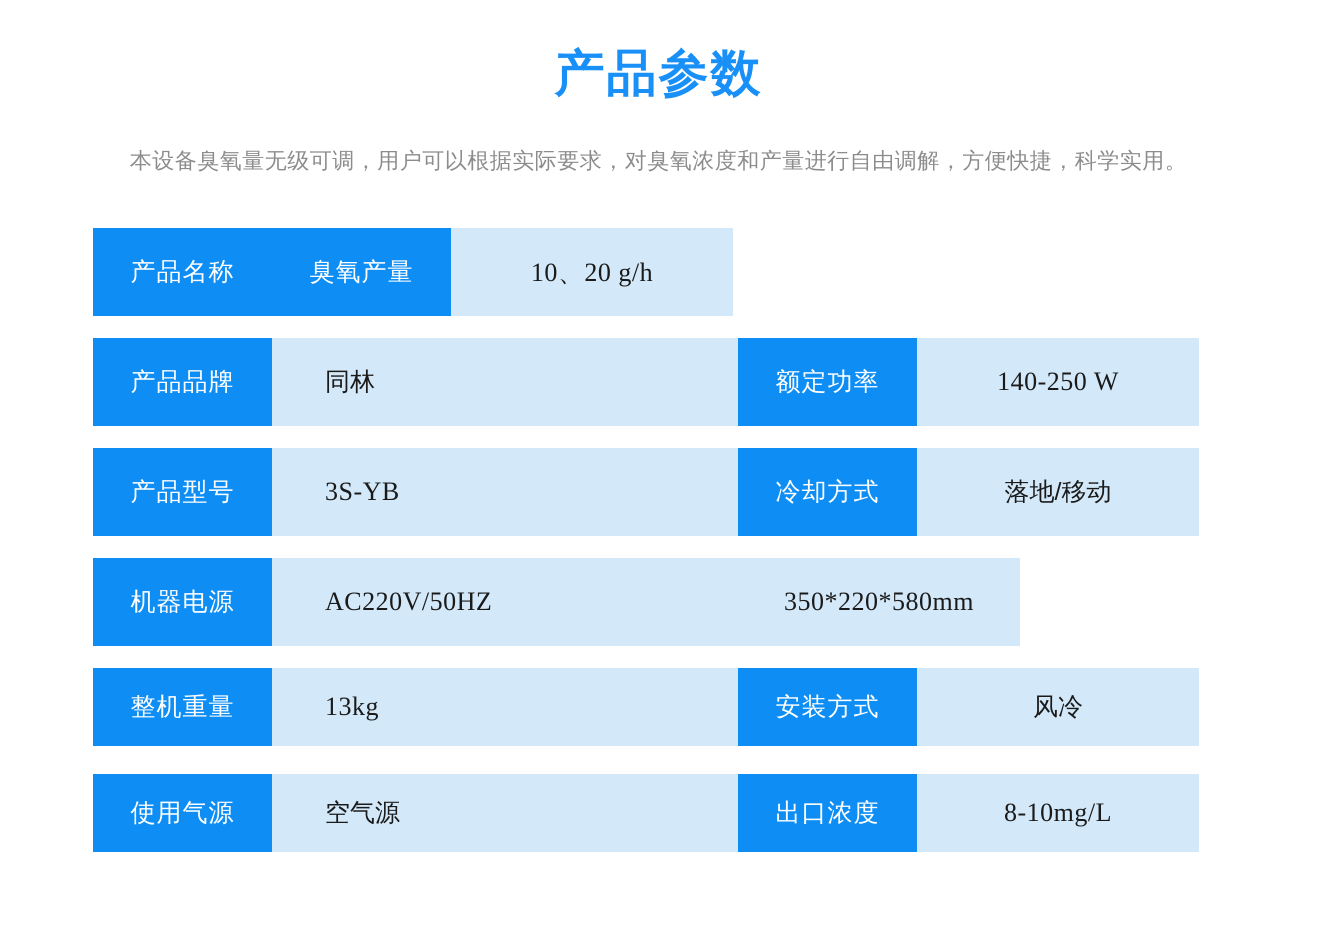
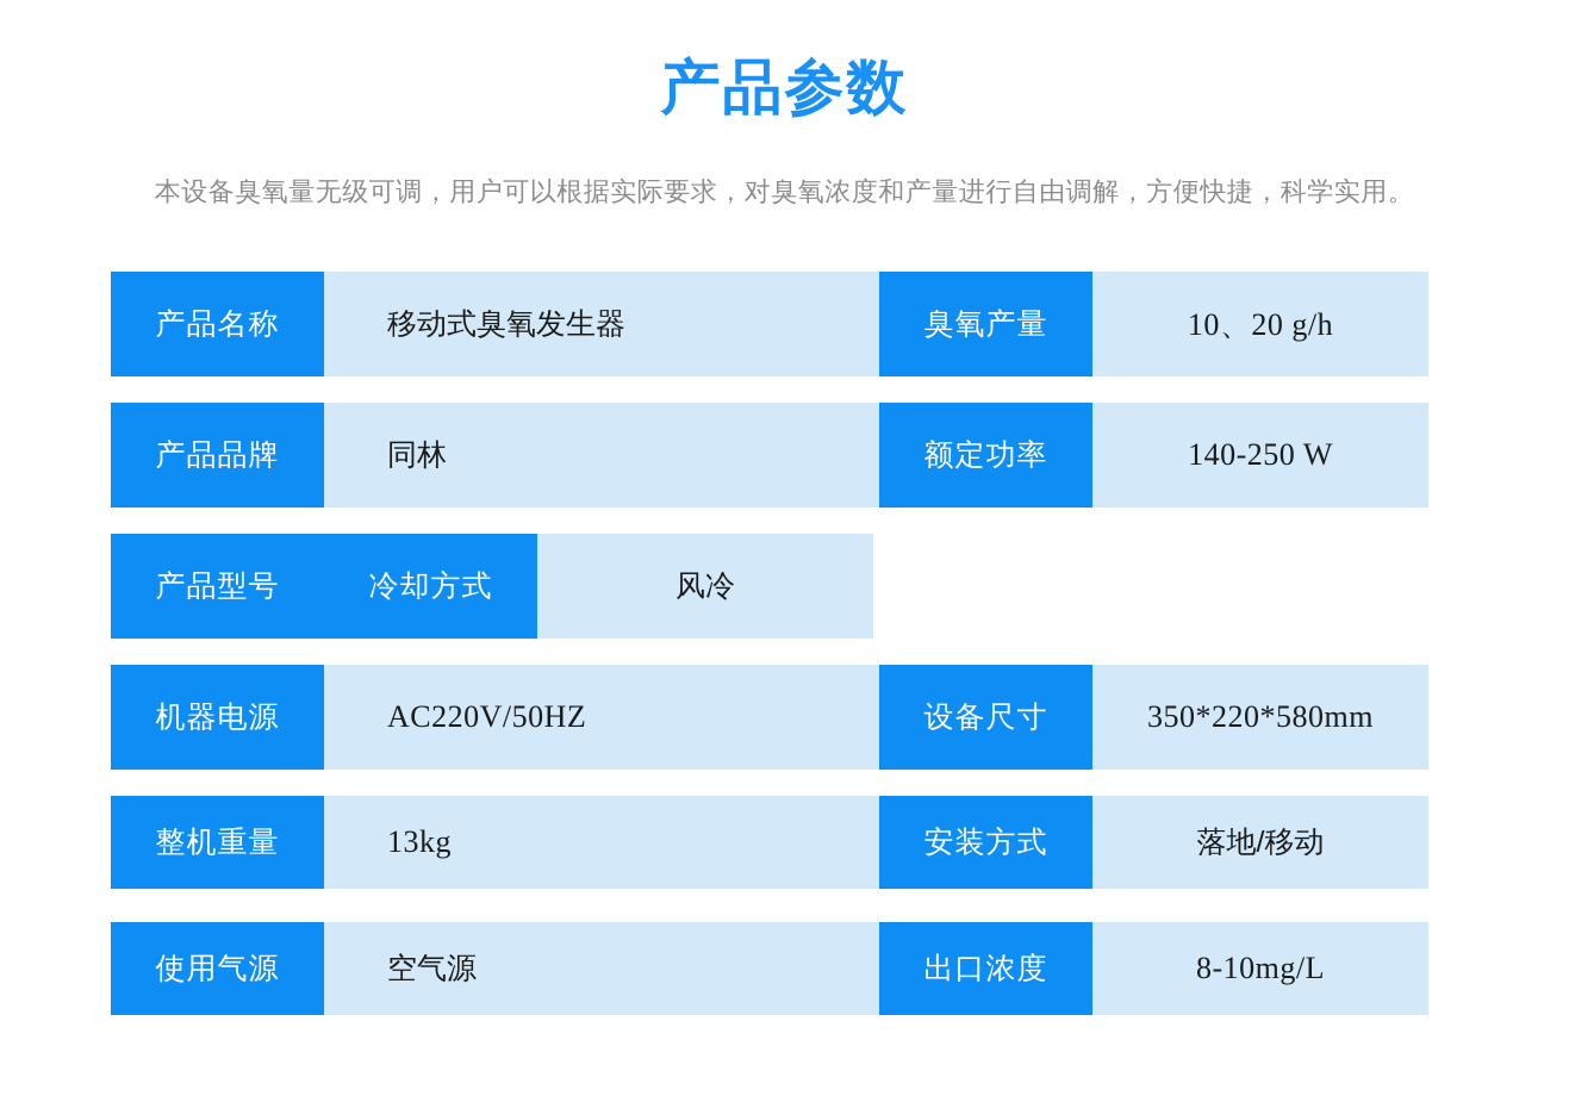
  产品参数
  本设备臭氧量无级可调，用户可以根据实际要求，对臭氧浓度和产量进行自由调解，方便快捷，科学实用。
  产品名称
+ 移动式臭氧发生器
  臭氧产量
  10、20 g/h
  产品品牌
  同林
  额定功率
  140-250 W
  产品型号
- 3S-YB
  冷却方式
- 落地/移动
+ 风冷
  机器电源
  AC220V/50HZ
+ 设备尺寸
  350*220*580mm
  整机重量
  13kg
  安装方式
- 风冷
+ 落地/移动
  使用气源
  空气源
  出口浓度
  8-10mg/L
